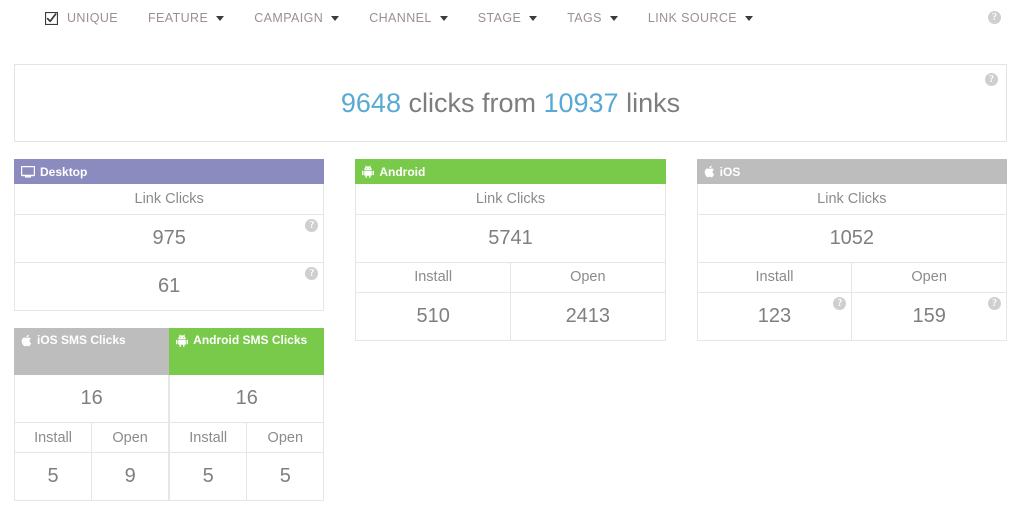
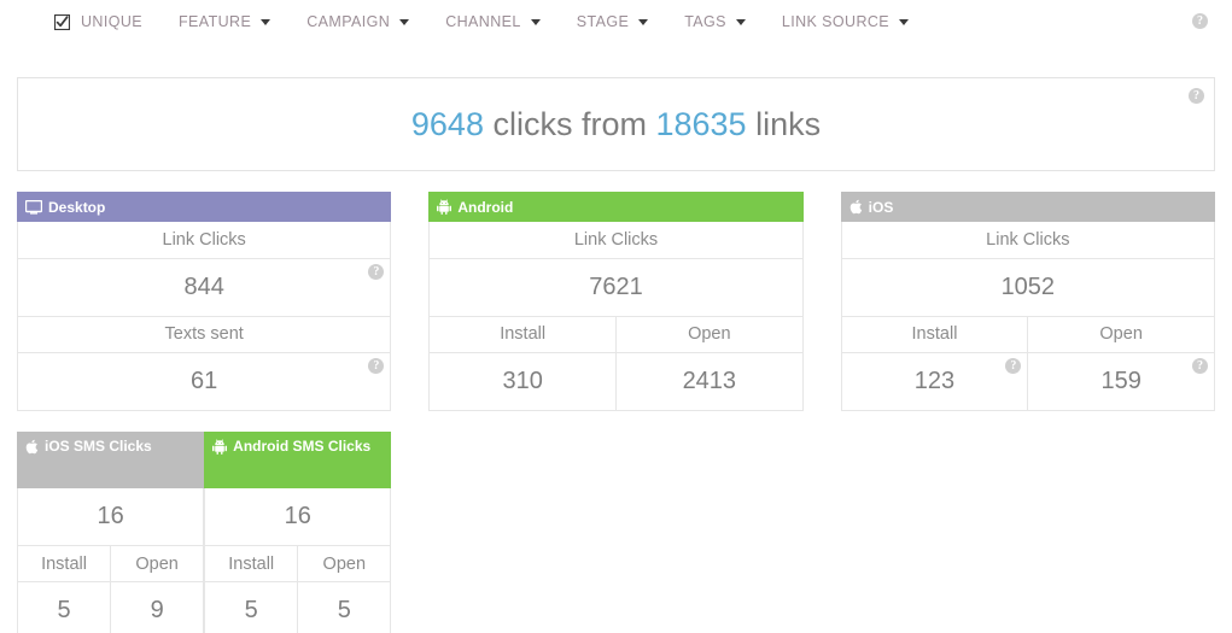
  UNIQUE
  FEATURE
  CAMPAIGN
  CHANNEL
  STAGE
  TAGS
  LINK SOURCE
  ?
- 9648 clicks from 10937 links
+ 9648 clicks from 18635 links
  ?
  Desktop
  Link Clicks
- 975 ?
+ 844 ?
+ Texts sent
  61 ?
  iOS SMS Clicks
  16
  Install	Open
  5	9
  Android SMS Clicks
  16
  Install	Open
  5	5
  Android
  Link Clicks
- 5741
+ 7621
  Install	Open
- 510	2413
+ 310	2413
  iOS
  Link Clicks
  1052
  Install	Open
  123 ?	159 ?
